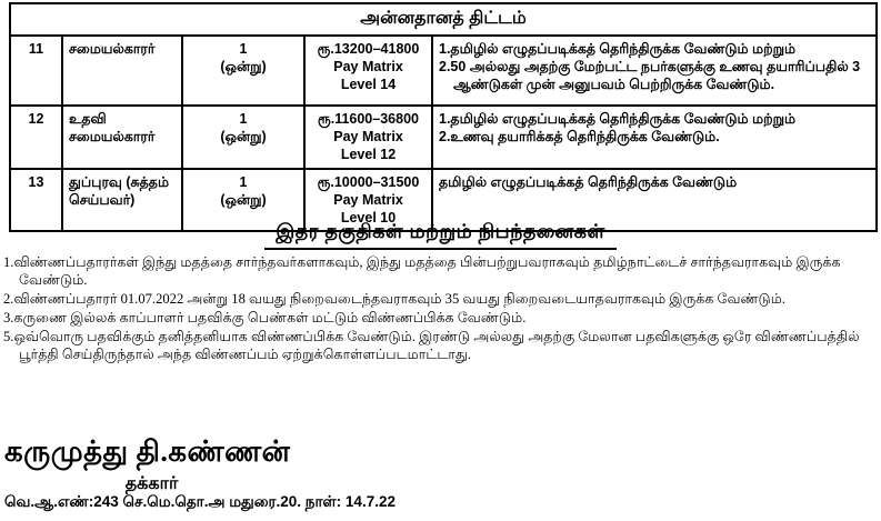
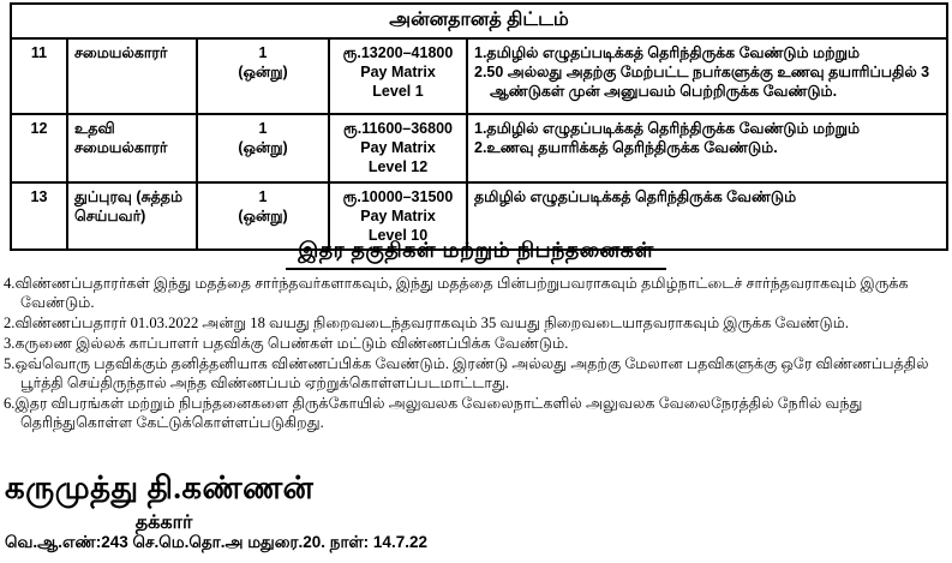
  அன்னதானத் திட்டம்
- 11	சமையல்காரர்	1 (ஒன்று)	ரூ.13200–41800 Pay Matrix Level 14	1.தமிழில் எழுதப்படிக்கத் தெரிந்திருக்க வேண்டும் மற்றும் 2.50 அல்லது அதற்கு மேற்பட்ட நபர்களுக்கு உணவு தயாரிப்பதில் 3 ஆண்டுகள் முன் அனுபவம் பெற்றிருக்க வேண்டும்.
+ 11	சமையல்காரர்	1 (ஒன்று)	ரூ.13200–41800 Pay Matrix Level 1	1.தமிழில் எழுதப்படிக்கத் தெரிந்திருக்க வேண்டும் மற்றும் 2.50 அல்லது அதற்கு மேற்பட்ட நபர்களுக்கு உணவு தயாரிப்பதில் 3 ஆண்டுகள் முன் அனுபவம் பெற்றிருக்க வேண்டும்.
  12	உதவி சமையல்காரர்	1 (ஒன்று)	ரூ.11600–36800 Pay Matrix Level 12	1.தமிழில் எழுதப்படிக்கத் தெரிந்திருக்க வேண்டும் மற்றும் 2.உணவு தயாரிக்கத் தெரிந்திருக்க வேண்டும்.
  13	துப்புரவு (சுத்தம் செய்பவர்)	1 (ஒன்று)	ரூ.10000–31500 Pay Matrix Level 10	தமிழில் எழுதப்படிக்கத் தெரிந்திருக்க வேண்டும்
  இதர தகுதிகள் மற்றும் நிபந்தனைகள்
- 1.விண்ணப்பதாரர்கள் இந்து மதத்தை சார்ந்தவர்களாகவும், இந்து மதத்தை பின்பற்றுபவராகவும் தமிழ்நாட்டைச் சார்ந்தவராகவும் இருக்க வேண்டும்.
+ 4.விண்ணப்பதாரர்கள் இந்து மதத்தை சார்ந்தவர்களாகவும், இந்து மதத்தை பின்பற்றுபவராகவும் தமிழ்நாட்டைச் சார்ந்தவராகவும் இருக்க வேண்டும்.
- 2.விண்ணப்பதாரர் 01.07.2022 அன்று 18 வயது நிறைவடைந்தவராகவும் 35 வயது நிறைவடையாதவராகவும் இருக்க வேண்டும்.
+ 2.விண்ணப்பதாரர் 01.03.2022 அன்று 18 வயது நிறைவடைந்தவராகவும் 35 வயது நிறைவடையாதவராகவும் இருக்க வேண்டும்.
  3.கருணை இல்லக் காப்பாளர் பதவிக்கு பெண்கள் மட்டும் விண்ணப்பிக்க வேண்டும்.
  5.ஒவ்வொரு பதவிக்கும் தனித்தனியாக விண்ணப்பிக்க வேண்டும். இரண்டு அல்லது அதற்கு மேலான பதவிகளுக்கு ஒரே விண்ணப்பத்தில் பூர்த்தி செய்திருந்தால் அந்த விண்ணப்பம் ஏற்றுக்கொள்ளப்படமாட்டாது.
+ 6.இதர விபரங்கள் மற்றும் நிபந்தனைகளை திருக்கோயில் அலுவலக வேலைநாட்களில் அலுவலக வேலைநேரத்தில் நேரில் வந்து தெரிந்துகொள்ள கேட்டுக்கொள்ளப்படுகிறது.
  கருமுத்து தி.கண்ணன்
  தக்கார்
  வெ.ஆ.எண்:243 செ.மெ.தொ.அ மதுரை.20. நாள்: 14.7.22
